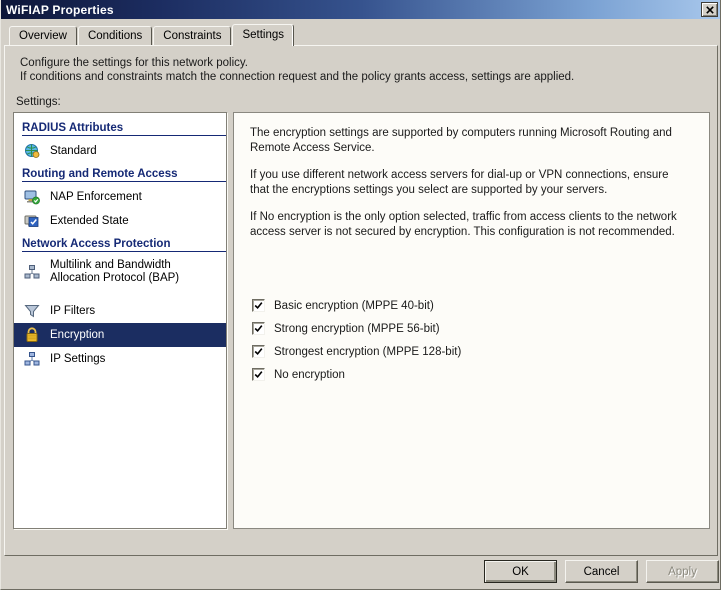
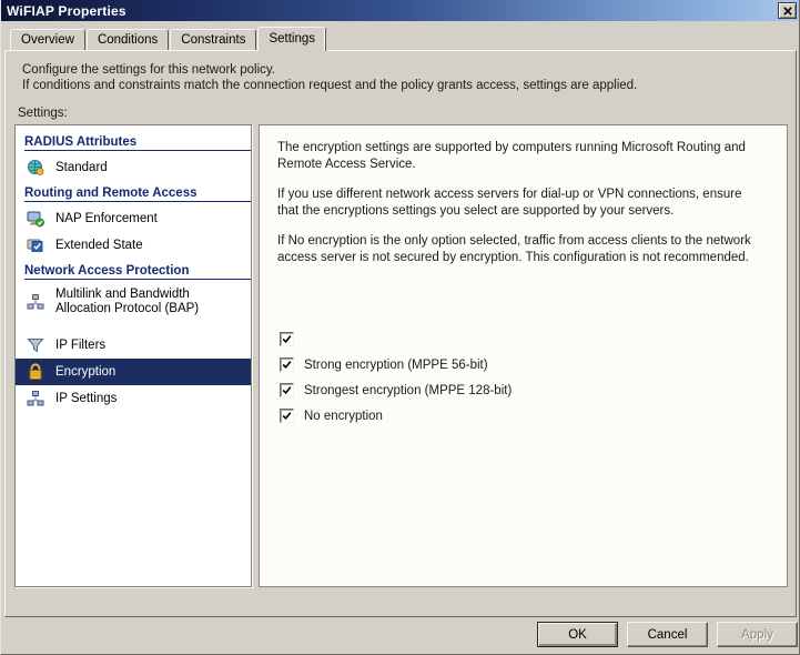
  WiFIAP Properties
  Overview
  Conditions
  Constraints
  Settings
  Configure the settings for this network policy.
  If conditions and constraints match the connection request and the policy grants access, settings are applied.
  Settings:
  RADIUS Attributes
  Standard
  Routing and Remote Access
  NAP Enforcement
  Extended State
  Network Access Protection
  Multilink and Bandwidth Allocation Protocol (BAP)
  IP Filters
  Encryption
  IP Settings
  The encryption settings are supported by computers running Microsoft Routing and Remote Access Service.
  If you use different network access servers for dial-up or VPN connections, ensure that the encryptions settings you select are supported by your servers.
  If No encryption is the only option selected, traffic from access clients to the network access server is not secured by encryption. This configuration is not recommended.
- Basic encryption (MPPE 40-bit)
  Strong encryption (MPPE 56-bit)
  Strongest encryption (MPPE 128-bit)
  No encryption
  OK
  Cancel
  Apply
